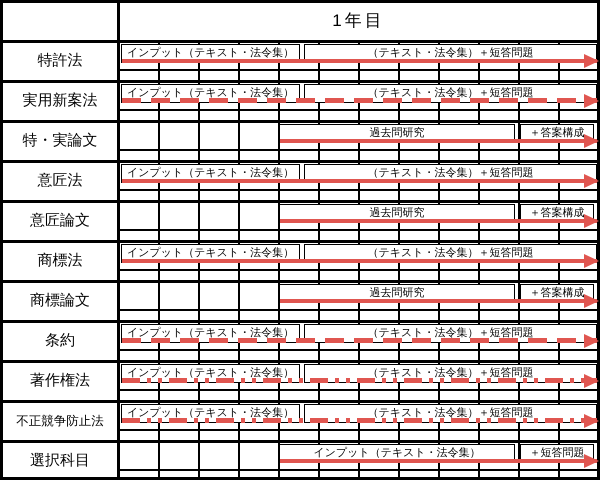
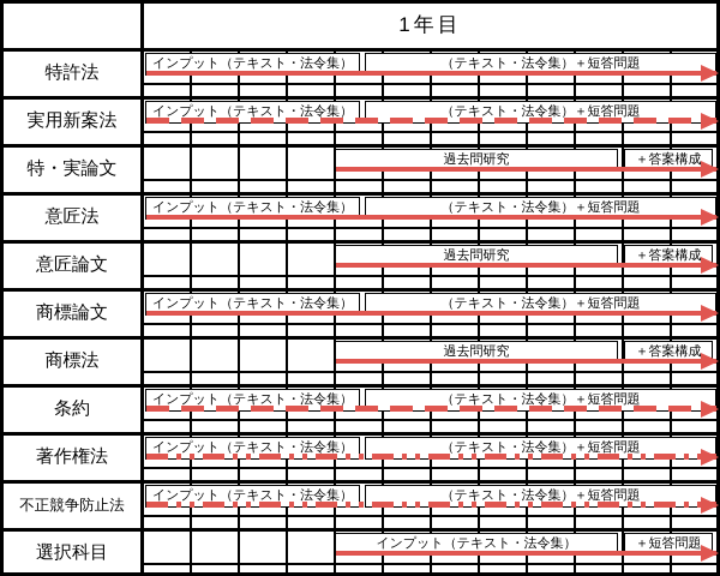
  1年目
  特許法
  インプット（テキスト・法令集）
  （テキスト・法令集）＋短答問題
  実用新案法
  インプット（テキスト・法令集）
  （テキスト・法令集）＋短答問題
  特・実論文
  過去問研究
  ＋答案構成
  意匠法
  インプット（テキスト・法令集）
  （テキスト・法令集）＋短答問題
  意匠論文
  過去問研究
  ＋答案構成
- 商標法
+ 商標論文
  インプット（テキスト・法令集）
  （テキスト・法令集）＋短答問題
- 商標論文
+ 商標法
  過去問研究
  ＋答案構成
  条約
  インプット（テキスト・法令集）
  （テキスト・法令集）＋短答問題
  著作権法
  インプット（テキスト・法令集）
  （テキスト・法令集）＋短答問題
  不正競争防止法
  インプット（テキスト・法令集）
  （テキスト・法令集）＋短答問題
  選択科目
  インプット（テキスト・法令集）
  ＋短答問題
